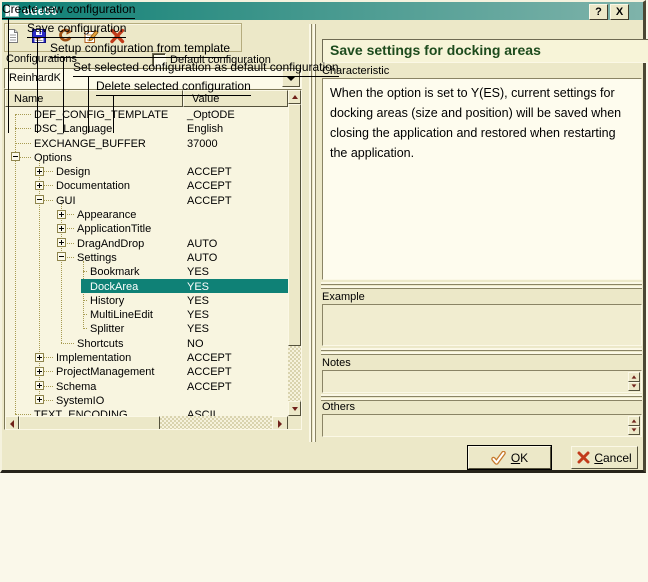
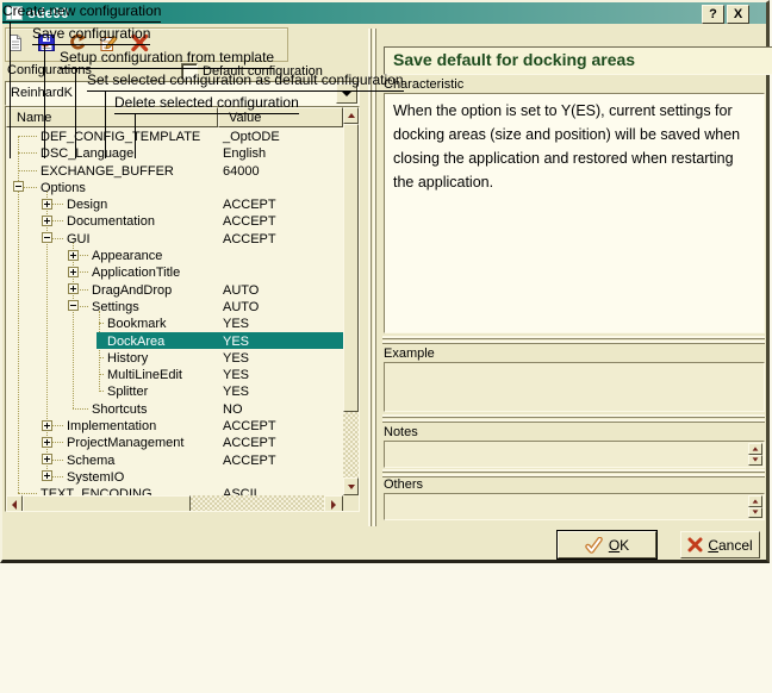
  Create new configuration
  Save configuration
  Setup configuration from template
  Set selected configuration as default configuration
  Delete selected configuration
  ode90
  ?
  X
  Configuratins
  Default configuration
  ReinhardK
  Name
  Value
  EF_CONFIG_TEMPLATE
  _OptODE
  SC_Language
  English
  EXCHANGE_BUFFER
- 37000
+ 64000
  Options
  Design
  ACCEPT
  Documentation
  ACCEPT
  GUI
  ACCEPT
  Appearance
  ApplicationTitle
  DragAndDrop
  AUTO
  Settings
  AUTO
  Bookmark
  YES
  DockArea
  YES
  History
  YES
  MultiLineEdit
  YES
  Splitter
  YES
  Shortcuts
  NO
  Implementation
  ACCEPT
  ProjectManagement
  ACCEPT
  Schema
  ACCEPT
  SystemIO
  TEXT_ENCODING
  ASCII
- Save settings for docking areas
+ Save default for docking areas
  Characteristic
  When the option is set to Y(ES), current settings for docking areas (size and position) will be saved when closing the application and restored when restarting the application.
  Example
  Notes
  Others
  OK
  Cancel
